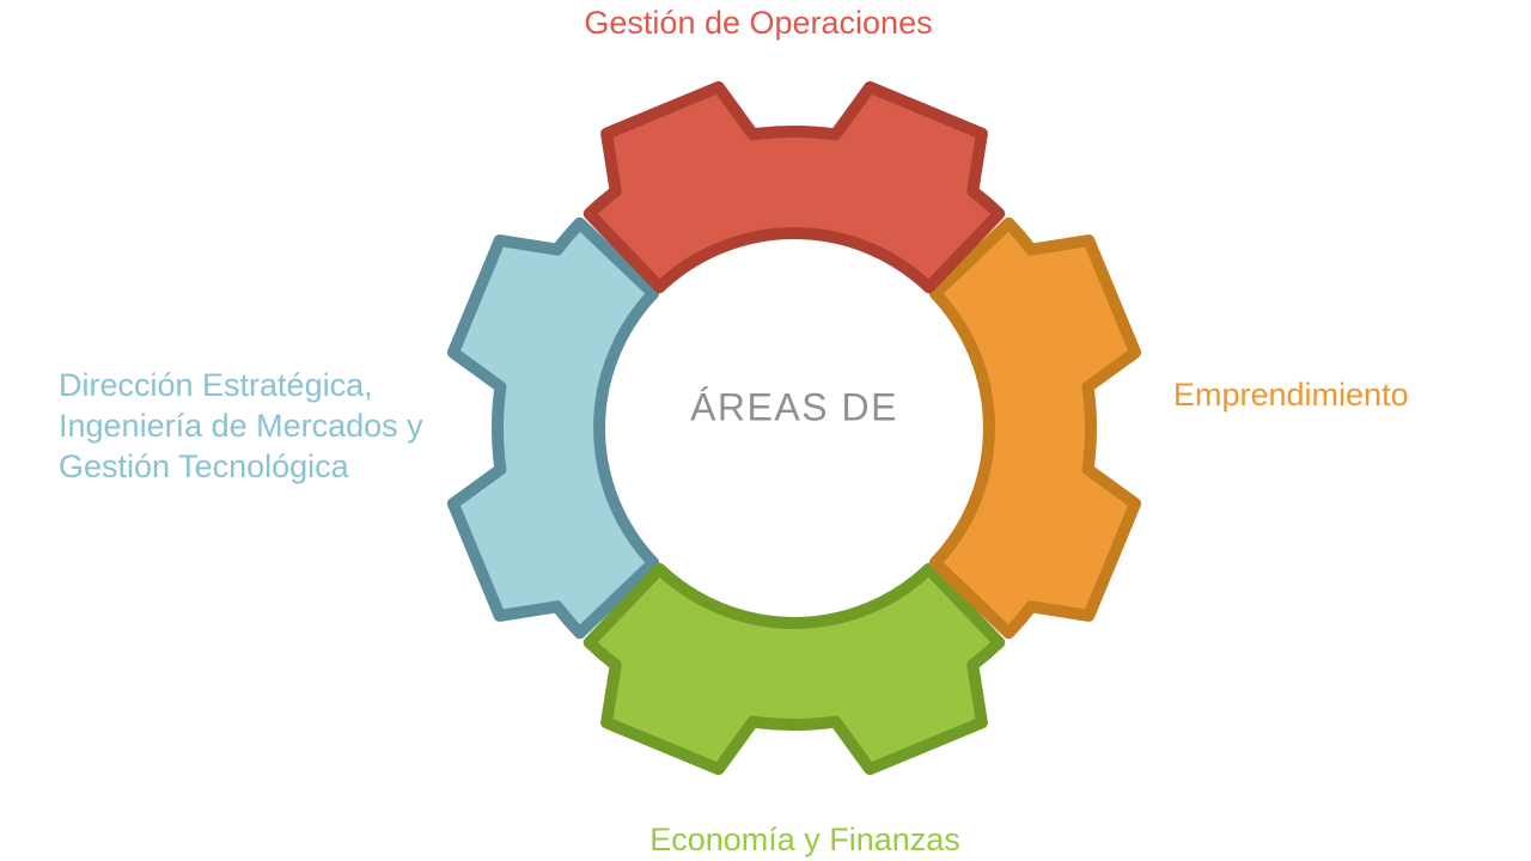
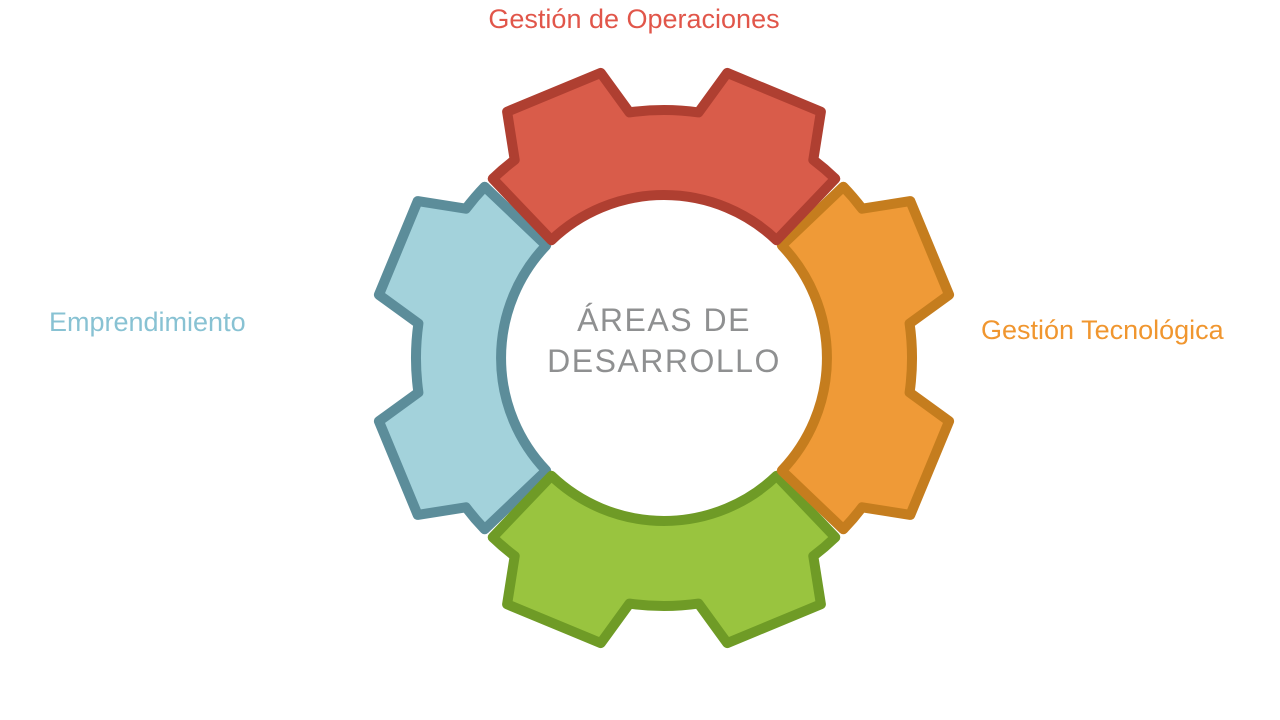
  ÁREAS DE
+ DESARROLLO
  Gestión de Operaciones
- Emprendimiento
+ Gestión Tecnológica
- Economía y Finanzas
- Dirección Estratégica,
- Ingeniería de Mercados y
- Gestión Tecnológica
+ Emprendimiento
